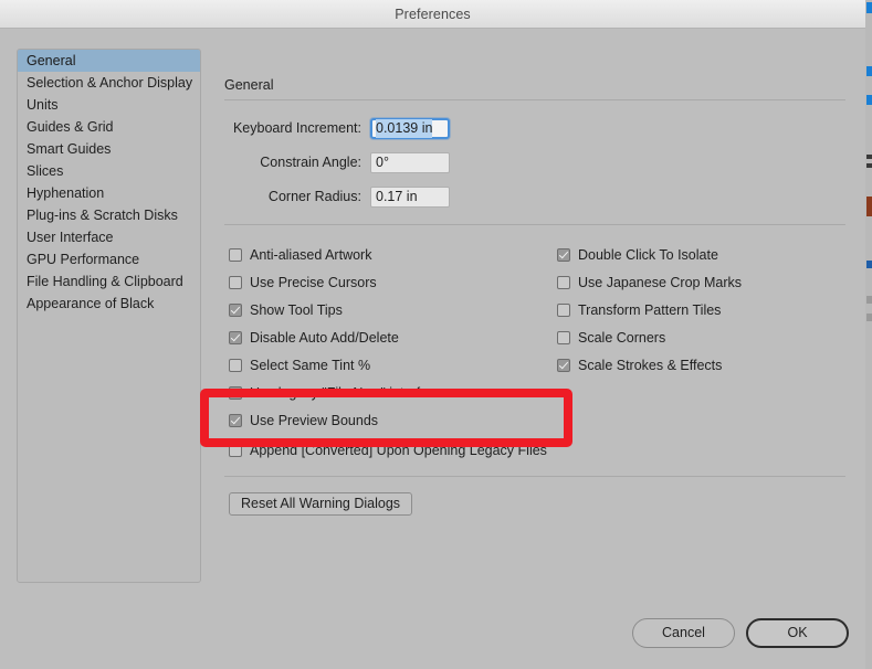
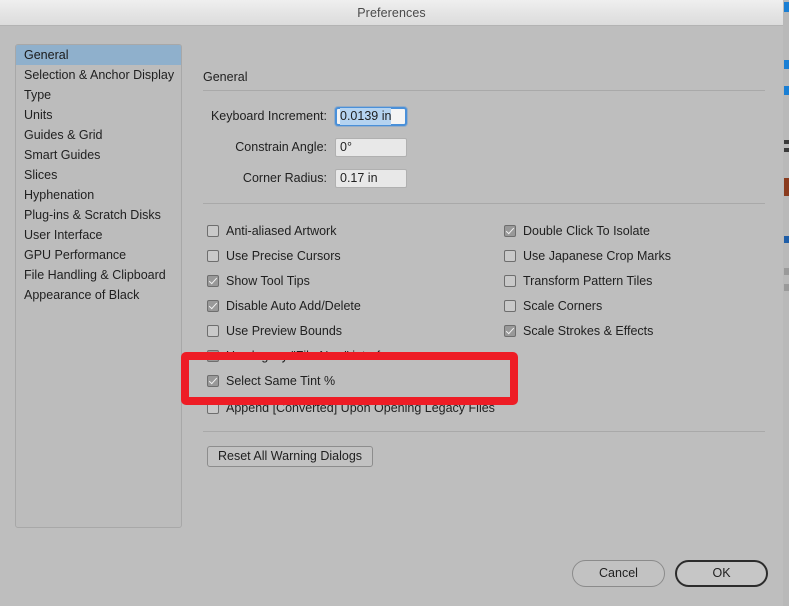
  Preferences
  General
  Selection & Anchor Display
+ Type
  Units
  Guides & Grid
  Smart Guides
  Slices
  Hyphenation
  Plug-ins & Scratch Disks
  User Interface
  GPU Performance
  File Handling & Clipboard
  Appearance of Black
  General
  Keyboard Increment:
  0.0139 in
  Constrain Angle:
  0°
  Corner Radius:
  0.17 in
  Anti-aliased Artwork
  Use Precise Cursors
  Show Tool Tips
  Disable Auto Add/Delete
- Select Same Tint %
+ Use Preview Bounds
  Use legacy "File New" interface
- Use Preview Bounds
+ Select Same Tint %
  Double Click To Isolate
  Use Japanese Crop Marks
  Transform Pattern Tiles
  Scale Corners
  Scale Strokes & Effects
  Append [Converted] Upon Opening Legacy Files
  Reset All Warning Dialogs
  Cancel
  OK
